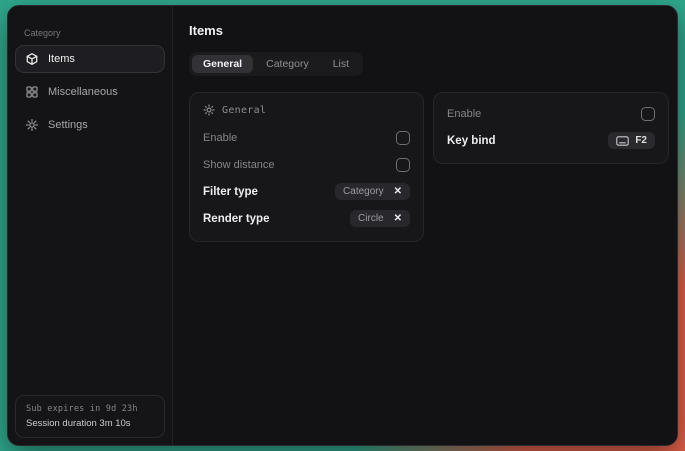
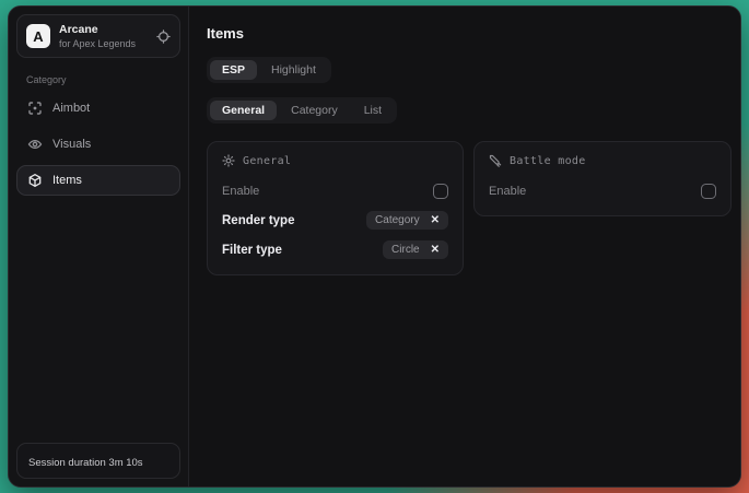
+ A
+ Arcane
+ for Apex Legends
  Category
+ Aimbot
+ Visuals
  Items
- Miscellaneous
- Settings
- Sub expires in 9d 23h
  Session duration 3m 10s
  Items
+ ESP
+ Highlight
  General
  Category
  List
  General
  Enable
- Show distance
- Filter type
+ Render type
  Category
  ✕
- Render type
+ Filter type
  Circle
  ✕
+ Battle mode
  Enable
- Key bind
- F2
